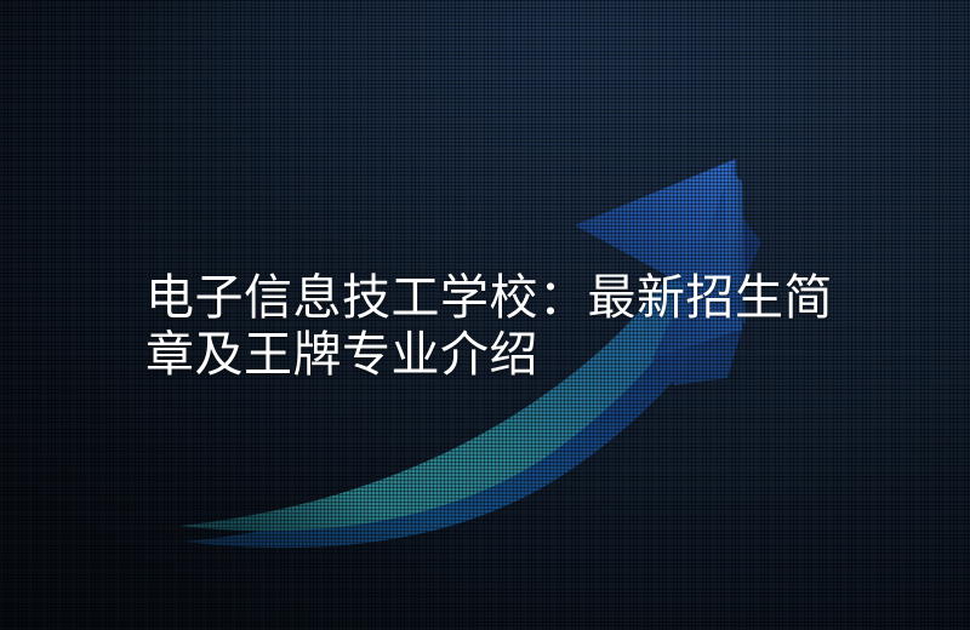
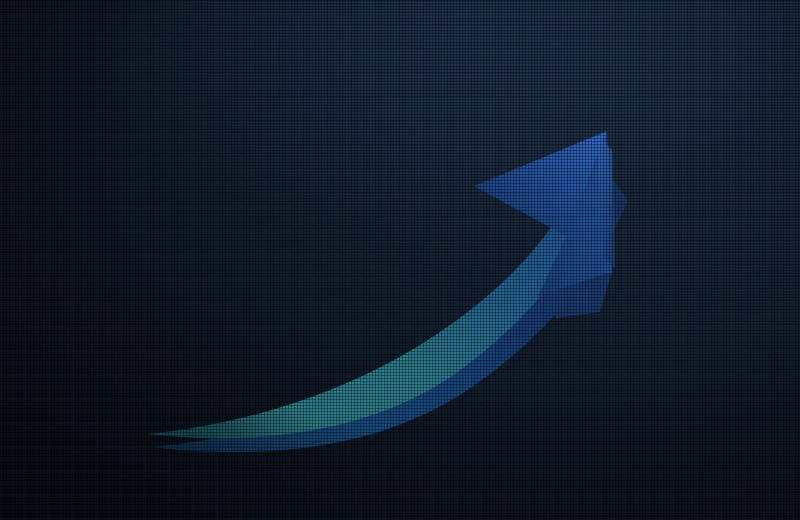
- 电子信息技工学校：最新招生简章及王牌专业介绍
